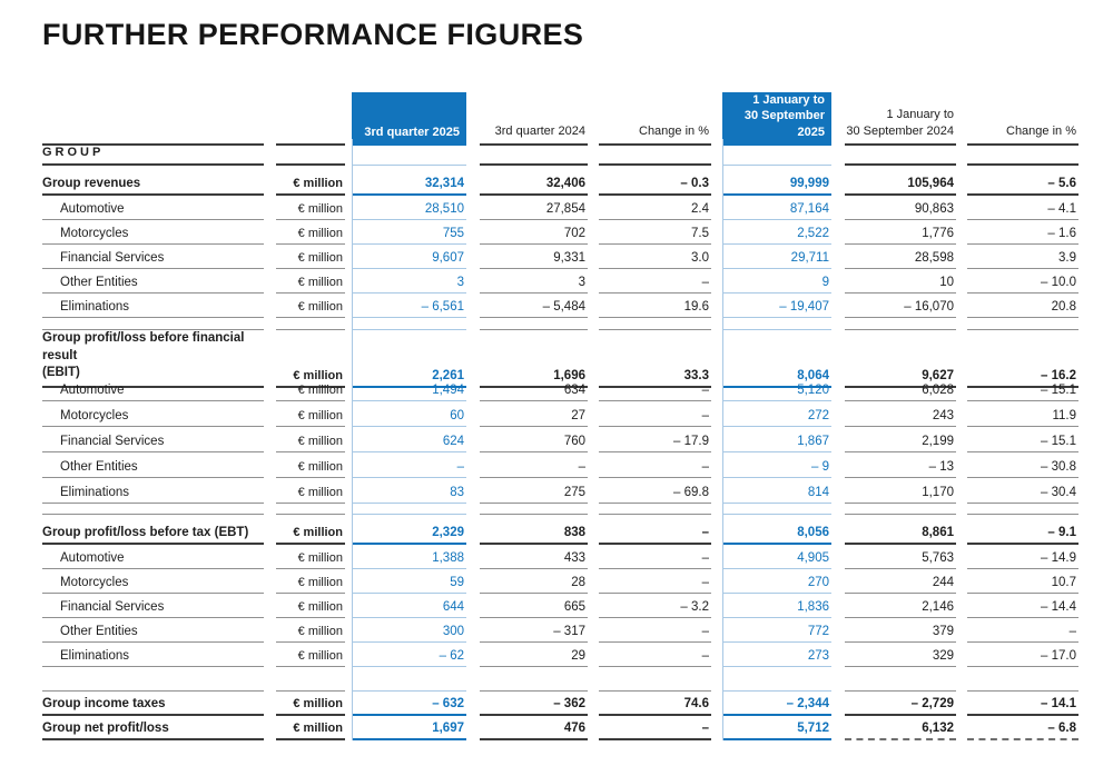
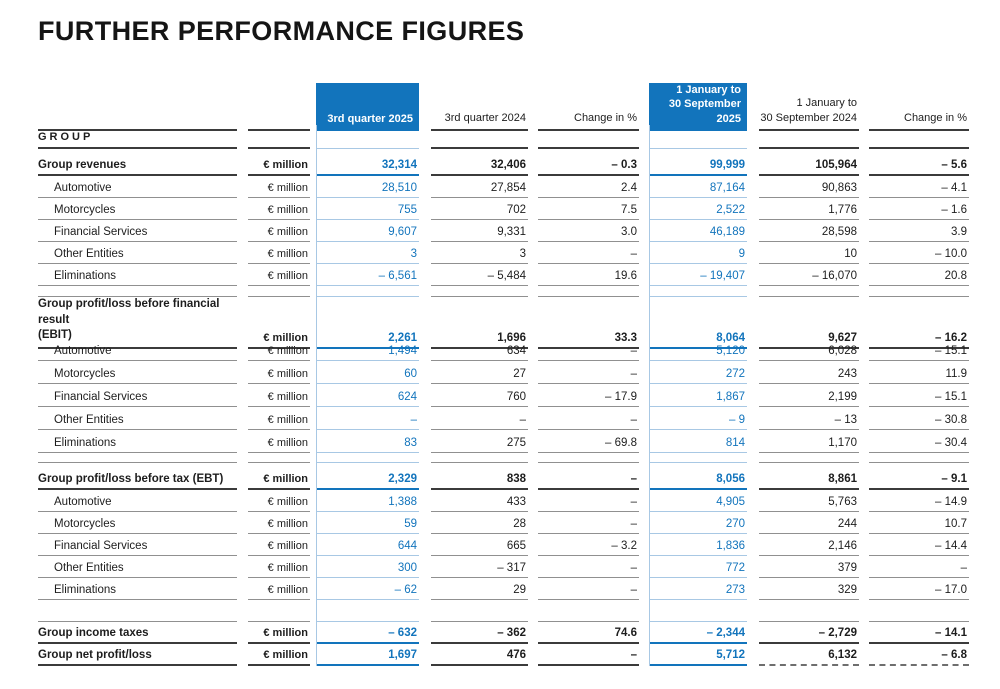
  FURTHER PERFORMANCE FIGURES
  3rd quarter 2025
  3rd quarter 2024
  Change in %
  1 January to
  30 September 2025
  1 January to
  30 September 2024
  Change in %
  GROUP
  Group revenues
  € million
  32,314
  32,406
  – 0.3
  99,999
  105,964
  – 5.6
  Automotive
  € million
  28,510
  27,854
  2.4
  87,164
  90,863
  – 4.1
  Motorcycles
  € million
  755
  702
  7.5
  2,522
  1,776
  – 1.6
  Financial Services
  € million
  9,607
  9,331
  3.0
- 29,711
+ 46,189
  28,598
  3.9
  Other Entities
  € million
  3
  3
  –
  9
  10
  – 10.0
  Eliminations
  € million
  – 6,561
  – 5,484
  19.6
  – 19,407
  – 16,070
  20.8
  Group profit/loss before financial result
  (EBIT)
  € million
  2,261
  1,696
  33.3
  8,064
  9,627
  – 16.2
  Automotive
  € million
  1,494
  634
  –
  5,120
  6,028
  – 15.1
  Motorcycles
  € million
  60
  27
  –
  272
  243
  11.9
  Financial Services
  € million
  624
  760
  – 17.9
  1,867
  2,199
  – 15.1
  Other Entities
  € million
  –
  –
  –
  – 9
  – 13
  – 30.8
  Eliminations
  € million
  83
  275
  – 69.8
  814
  1,170
  – 30.4
  Group profit/loss before tax (EBT)
  € million
  2,329
  838
  –
  8,056
  8,861
  – 9.1
  Automotive
  € million
  1,388
  433
  –
  4,905
  5,763
  – 14.9
  Motorcycles
  € million
  59
  28
  –
  270
  244
  10.7
  Financial Services
  € million
  644
  665
  – 3.2
  1,836
  2,146
  – 14.4
  Other Entities
  € million
  300
  – 317
  –
  772
  379
  –
  Eliminations
  € million
  – 62
  29
  –
  273
  329
  – 17.0
  Group income taxes
  € million
  – 632
  – 362
  74.6
  – 2,344
  – 2,729
  – 14.1
  Group net profit/loss
  € million
  1,697
  476
  –
  5,712
  6,132
  – 6.8
